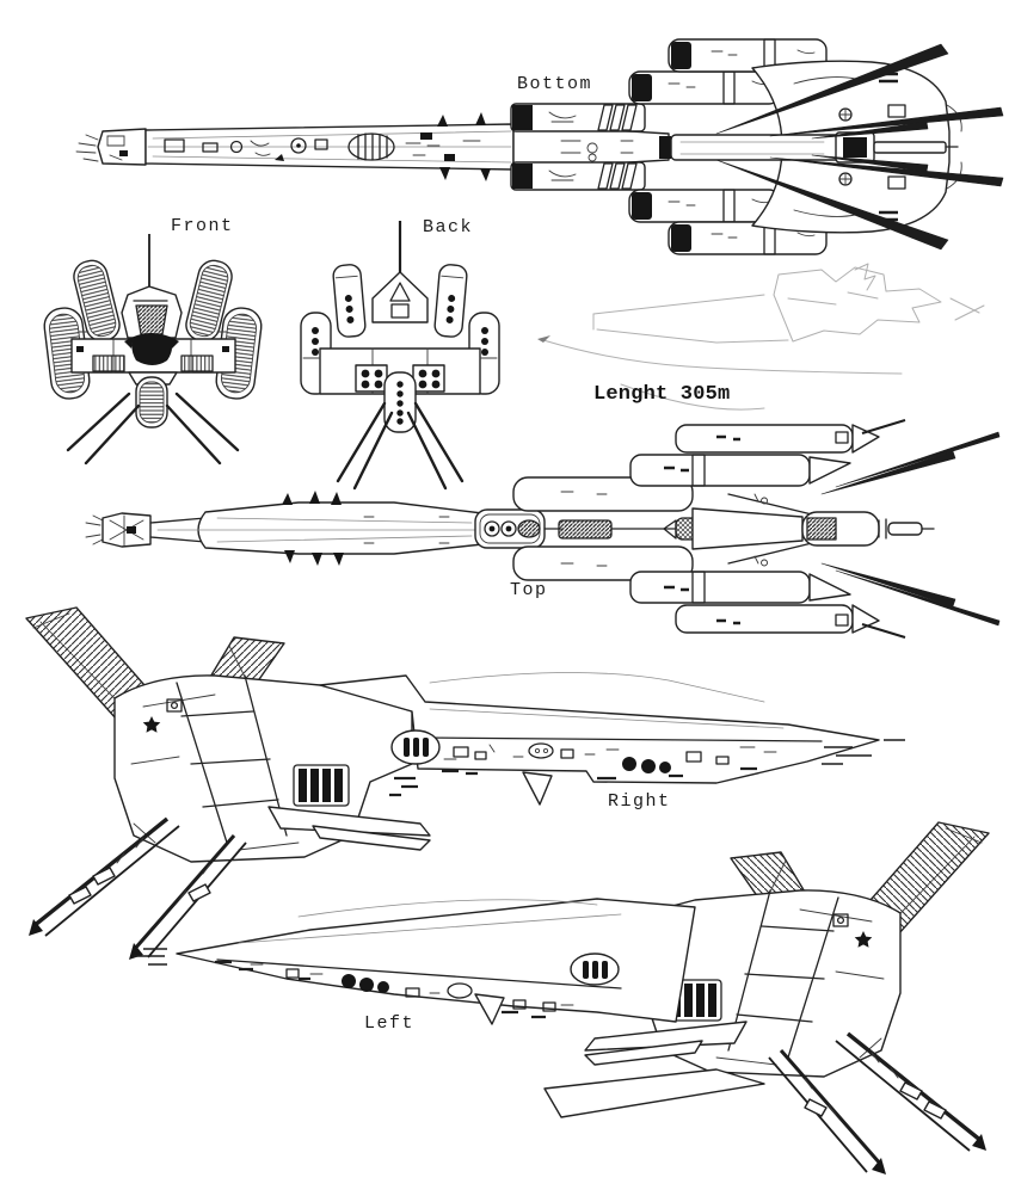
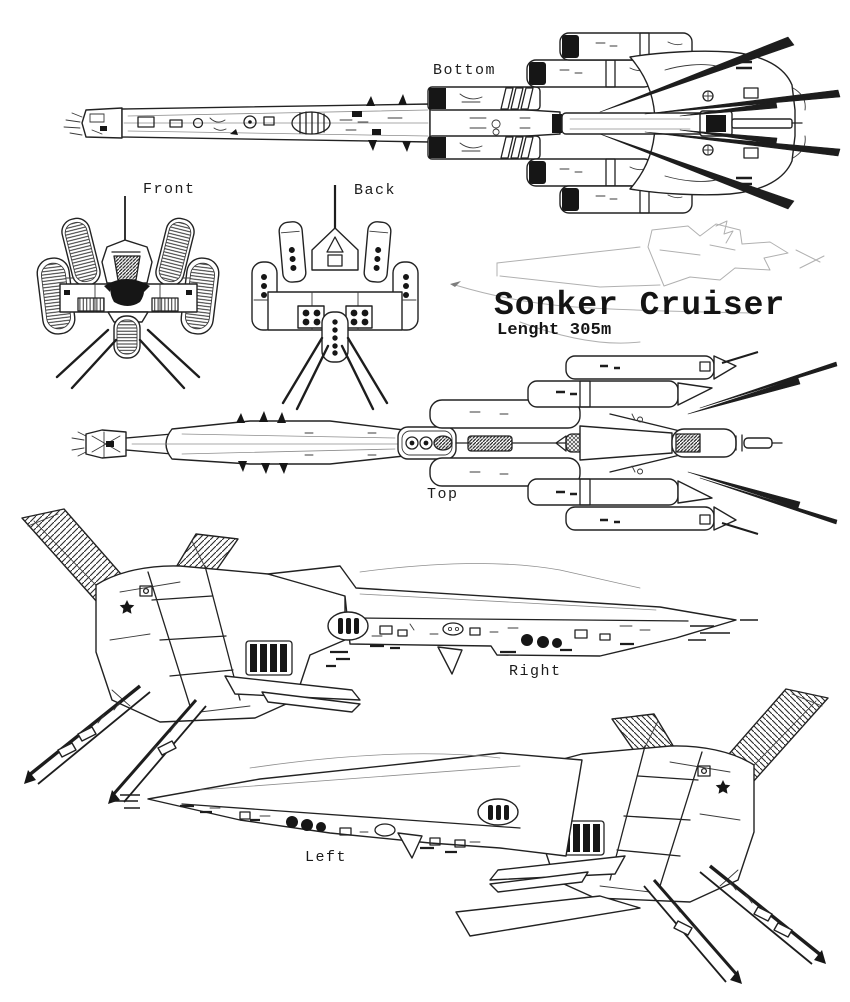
  Bottom
  Front
  Back
  Top
  Right
  Left
+ Sonker Cruiser
  Lenght 305m
